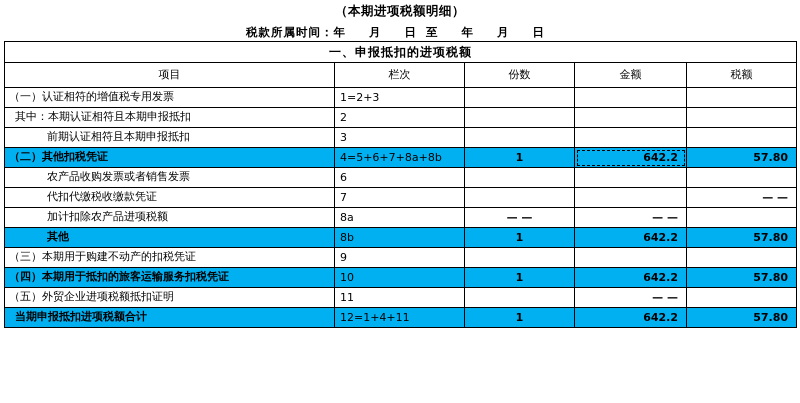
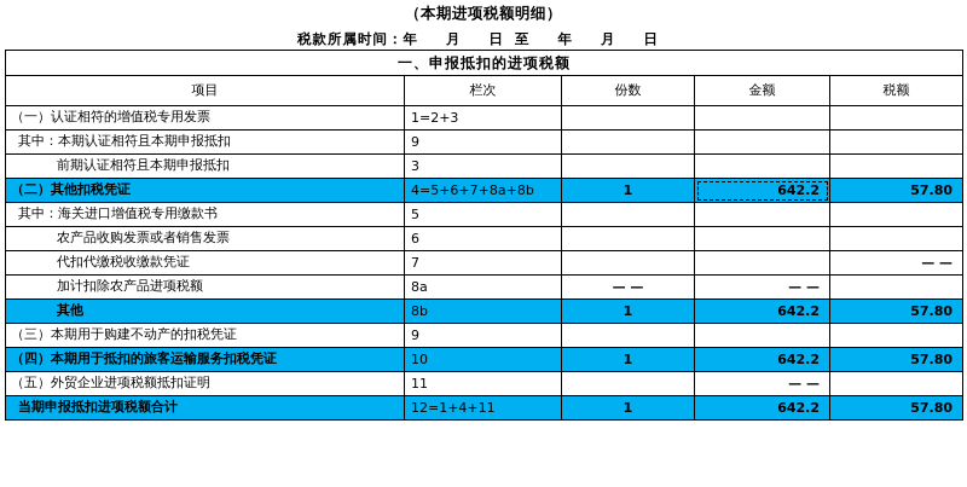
  （本期进项税额明细）
  税款所属时间：年 月 日至 年 月 日
  一、申报抵扣的进项税额
  项目	栏次	份数	金额	税额
  （一）认证相符的增值税专用发票	1=2+3
- 其中：本期认证相符且本期申报抵扣	2
+ 其中：本期认证相符且本期申报抵扣	9
  前期认证相符且本期申报抵扣	3
  （二）其他扣税凭证	4=5+6+7+8a+8b	1	642.2	57.80
+ 其中：海关进口增值税专用缴款书	5
  农产品收购发票或者销售发票	6
  代扣代缴税收缴款凭证	7			— —
  加计扣除农产品进项税额	8a	— —	— —
  其他	8b	1	642.2	57.80
  （三）本期用于购建不动产的扣税凭证	9
  （四）本期用于抵扣的旅客运输服务扣税凭证	10	1	642.2	57.80
  （五）外贸企业进项税额抵扣证明	11		— —
  当期申报抵扣进项税额合计	12=1+4+11	1	642.2	57.80
